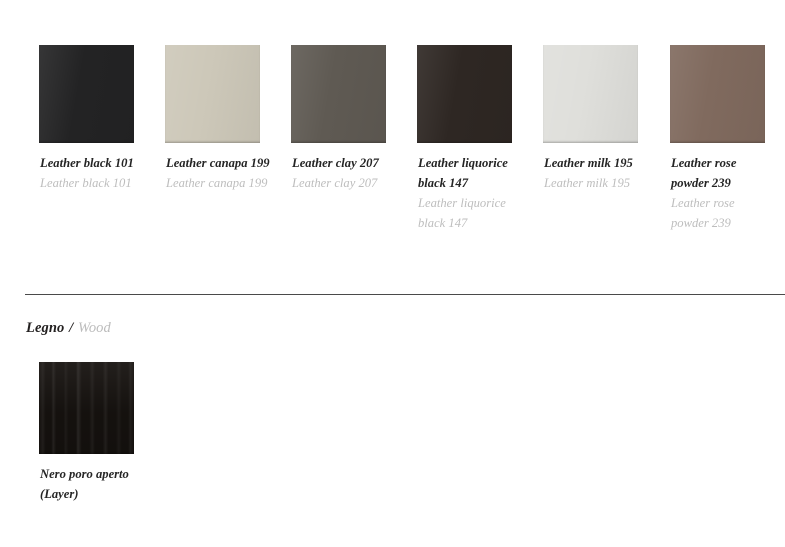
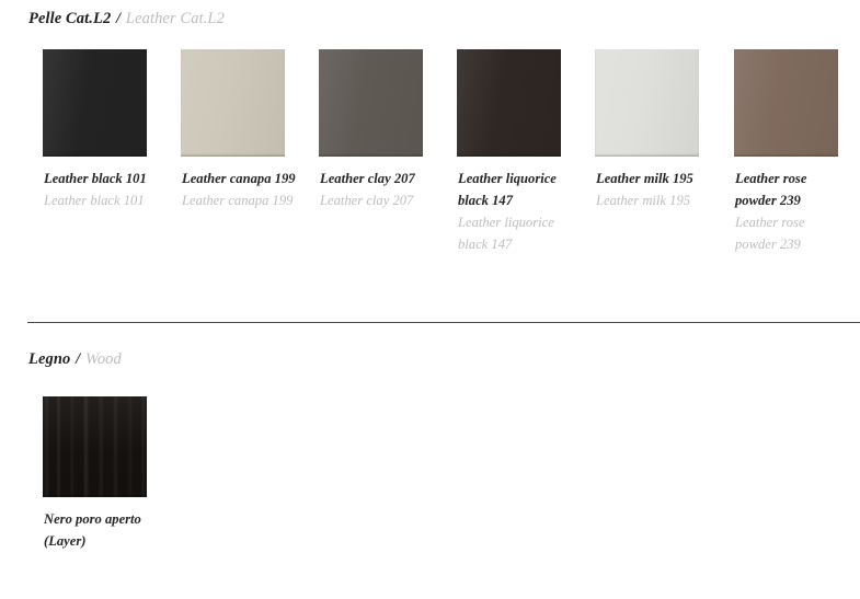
+ Pelle Cat.L2 / Leather Cat.L2
  Leather black 101
  Leather black 101
  Leather canapa 199
  Leather canapa 199
  Leather clay 207
  Leather clay 207
  Leather liquorice black 147
  Leather liquorice black 147
  Leather milk 195
  Leather milk 195
  Leather rose powder 239
  Leather rose powder 239
  Legno / Wood
  Nero poro aperto (Layer)
